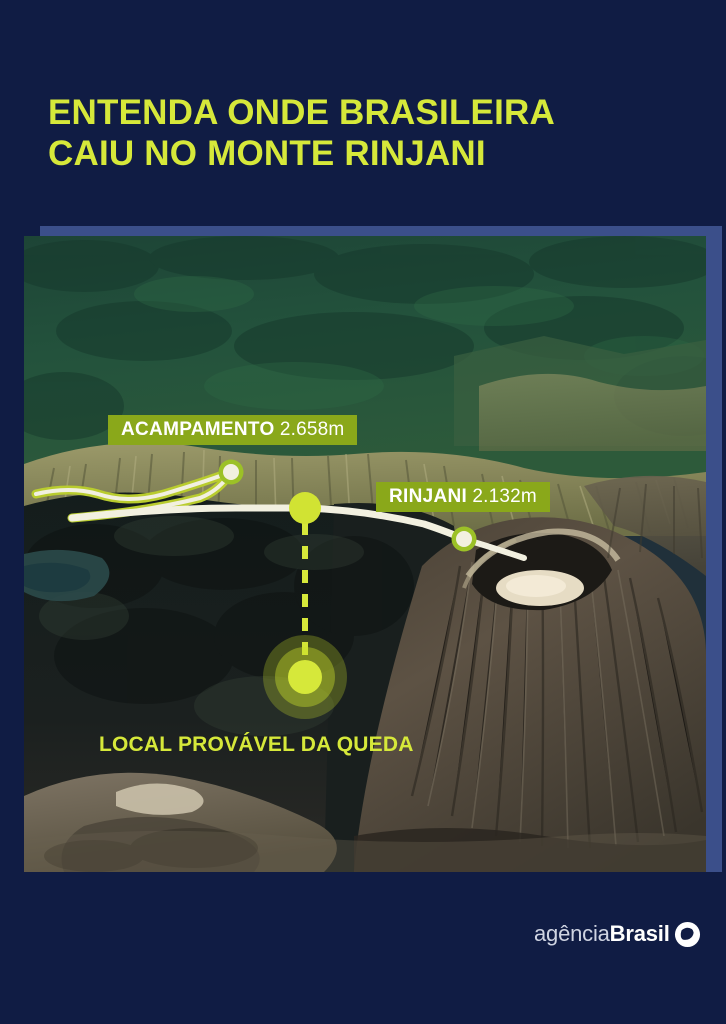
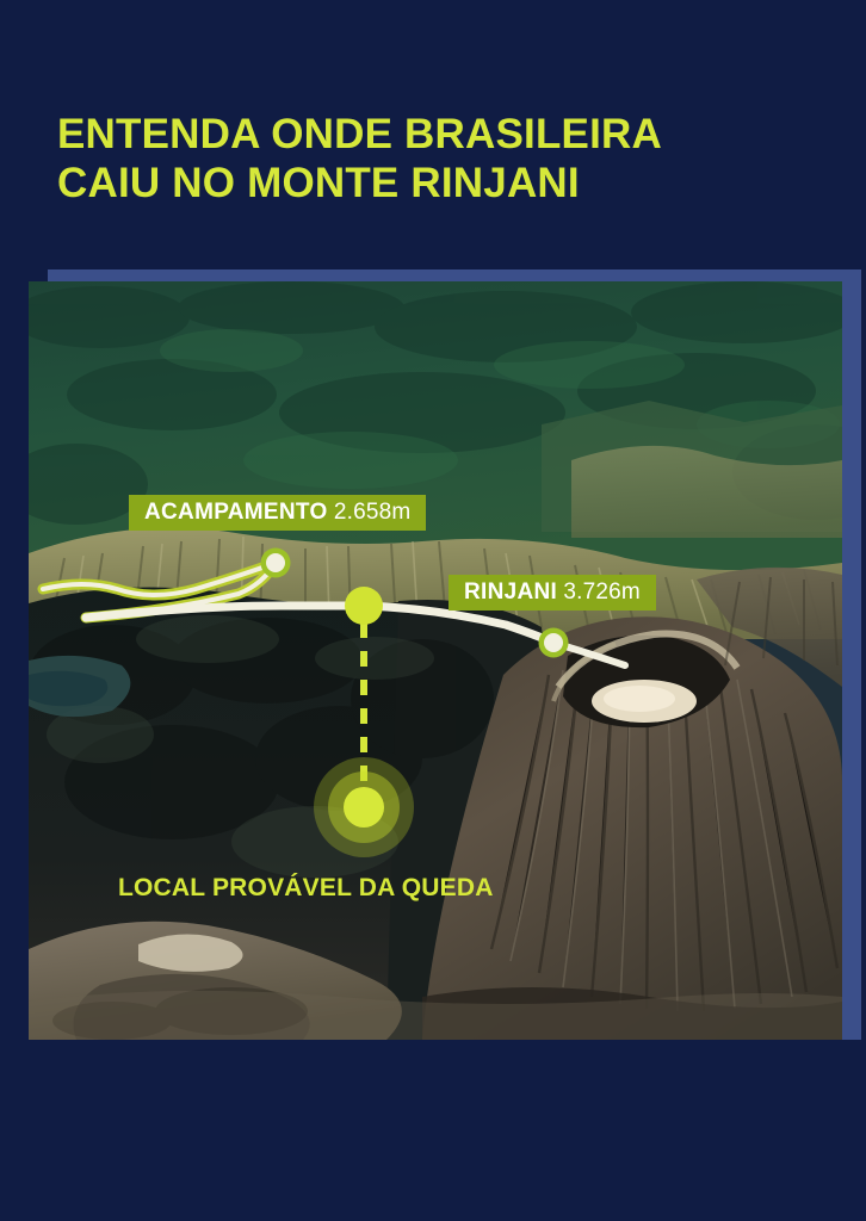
  ENTENDA ONDE BRASILEIRA
  CAIU NO MONTE RINJANI
  ACAMPAMENTO 2.658m
- RINJANI 2.132m
+ RINJANI 3.726m
  LOCAL PROVÁVEL DA QUEDA
- agênciaBrasil
